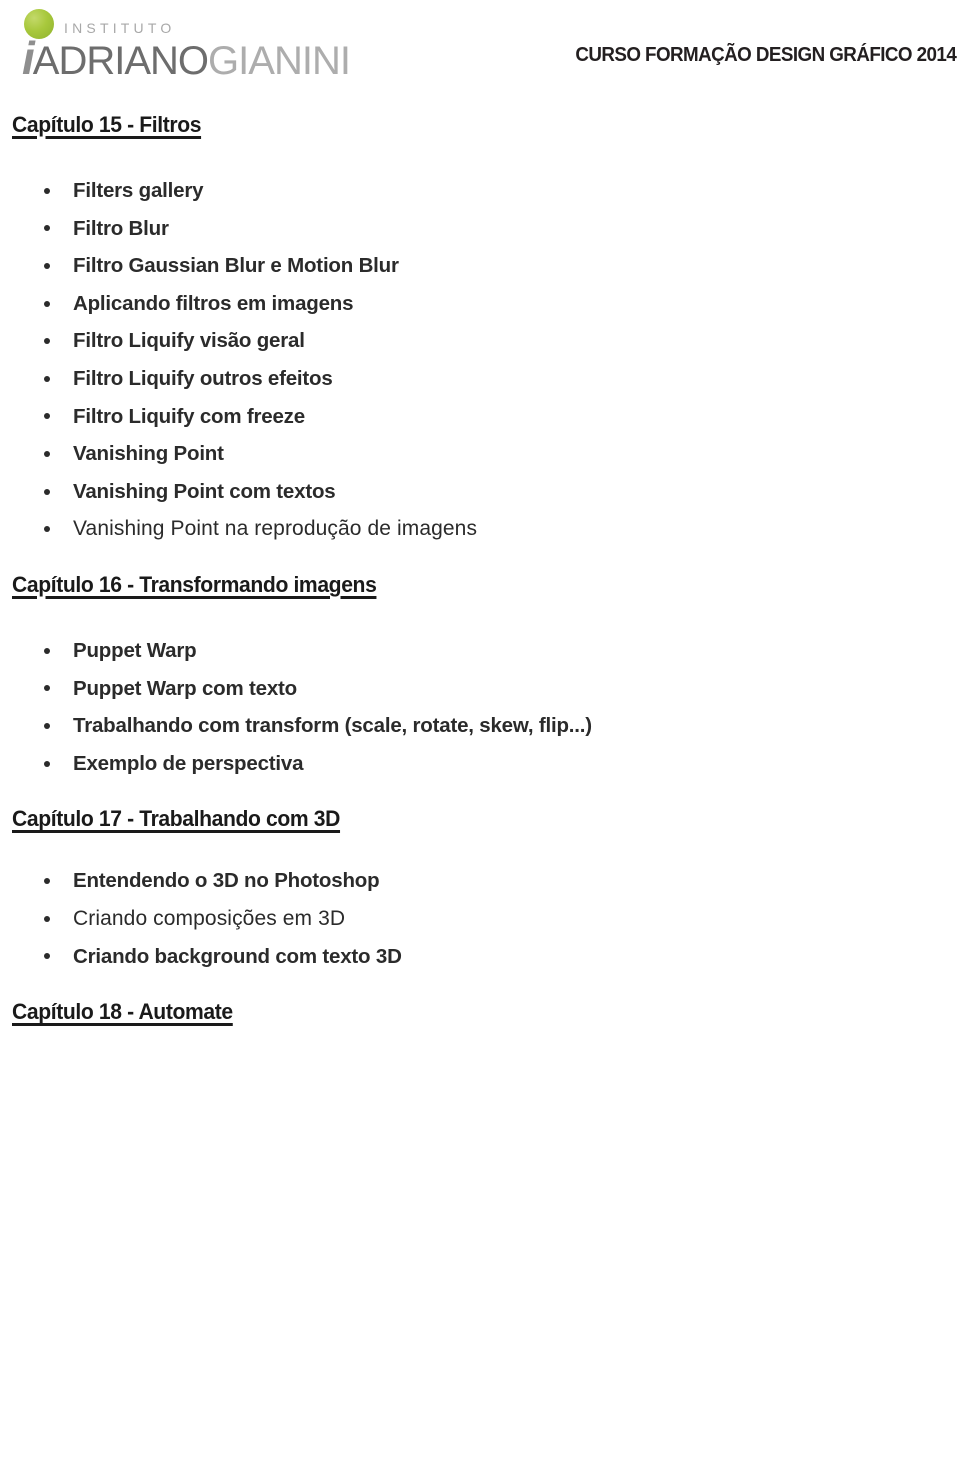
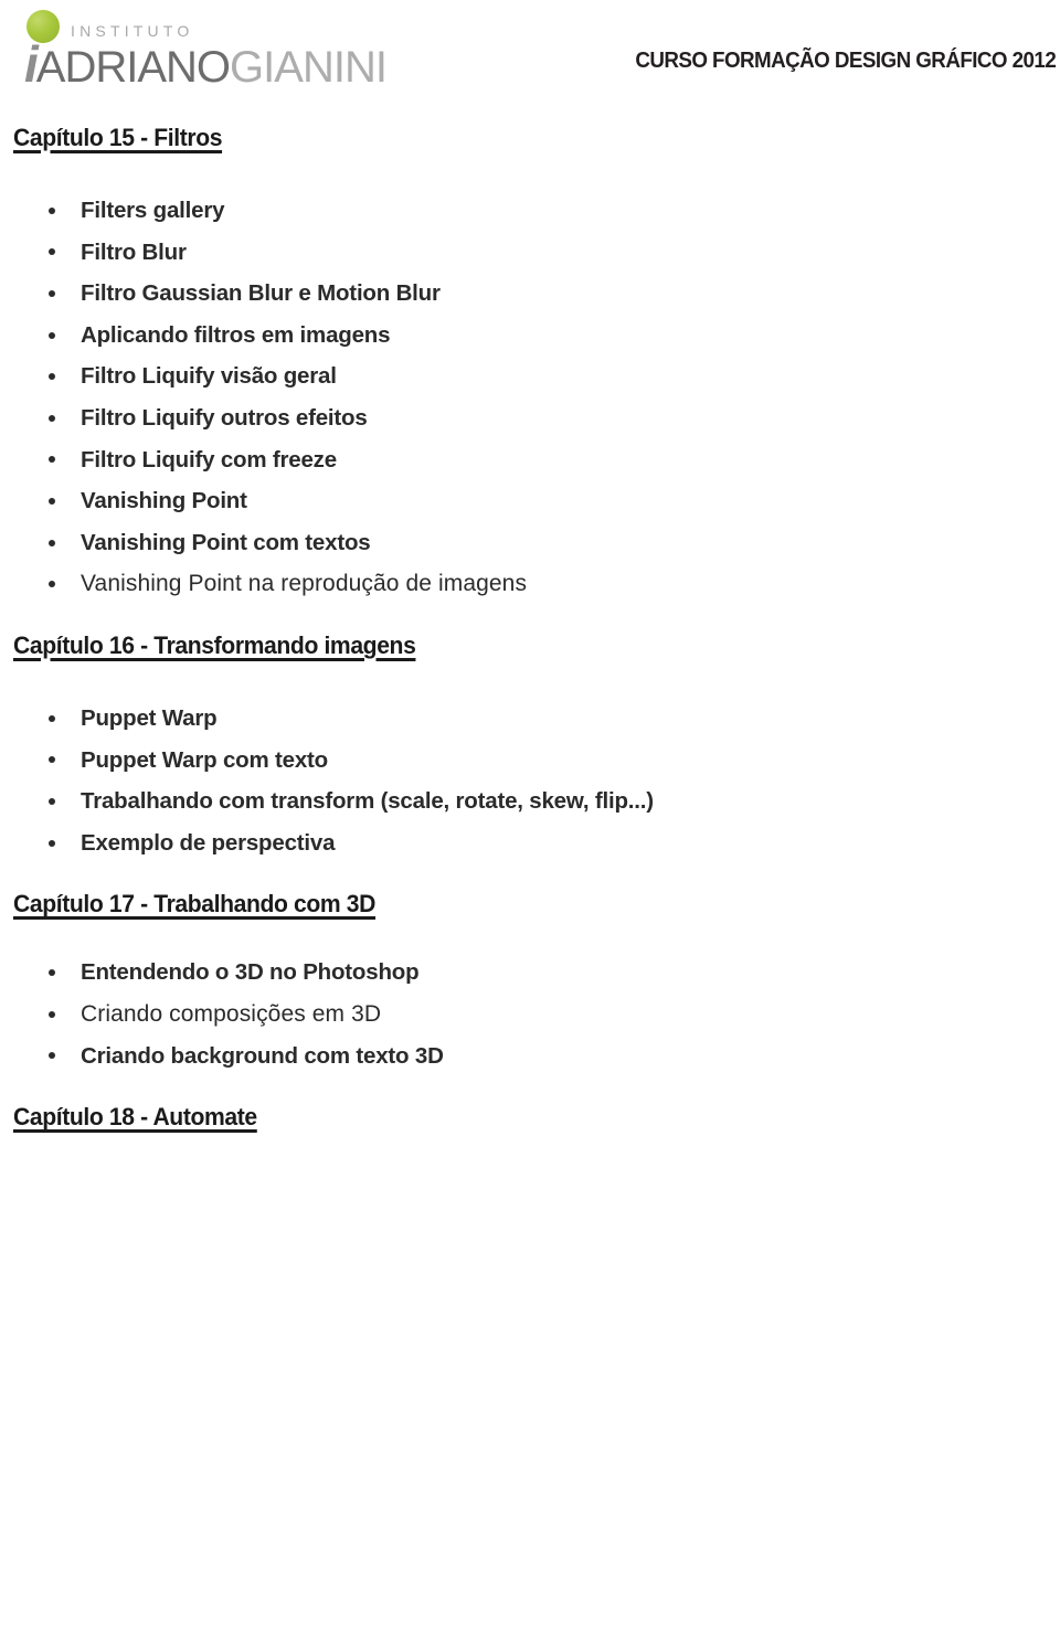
  INSTITUTO
  iADRIANOGIANINI
- CURSO FORMAÇÃO DESIGN GRÁFICO 2014
+ CURSO FORMAÇÃO DESIGN GRÁFICO 2012
  Capítulo 15 - Filtros
  Filters gallery
  Filtro Blur
  Filtro Gaussian Blur e Motion Blur
  Aplicando filtros em imagens
  Filtro Liquify visão geral
  Filtro Liquify outros efeitos
  Filtro Liquify com freeze
  Vanishing Point
  Vanishing Point com textos
  Vanishing Point na reprodução de imagens
  Capítulo 16 - Transformando imagens
  Puppet Warp
  Puppet Warp com texto
  Trabalhando com transform (scale, rotate, skew, flip...)
  Exemplo de perspectiva
  Capítulo 17 - Trabalhando com 3D
  Entendendo o 3D no Photoshop
  Criando composições em 3D
  Criando background com texto 3D
  Capítulo 18 - Automate
